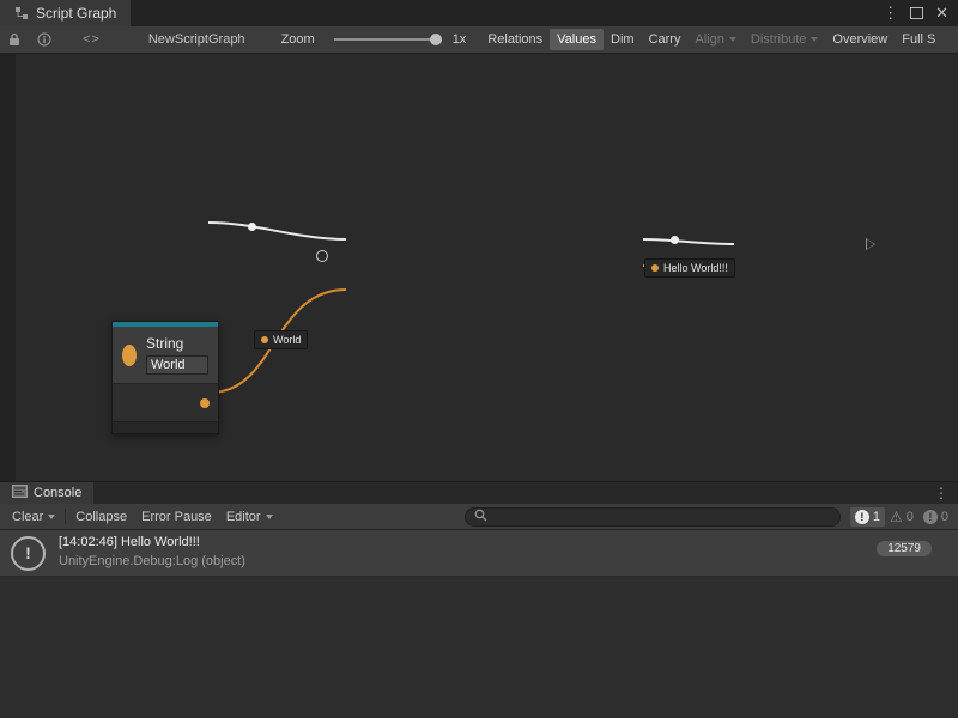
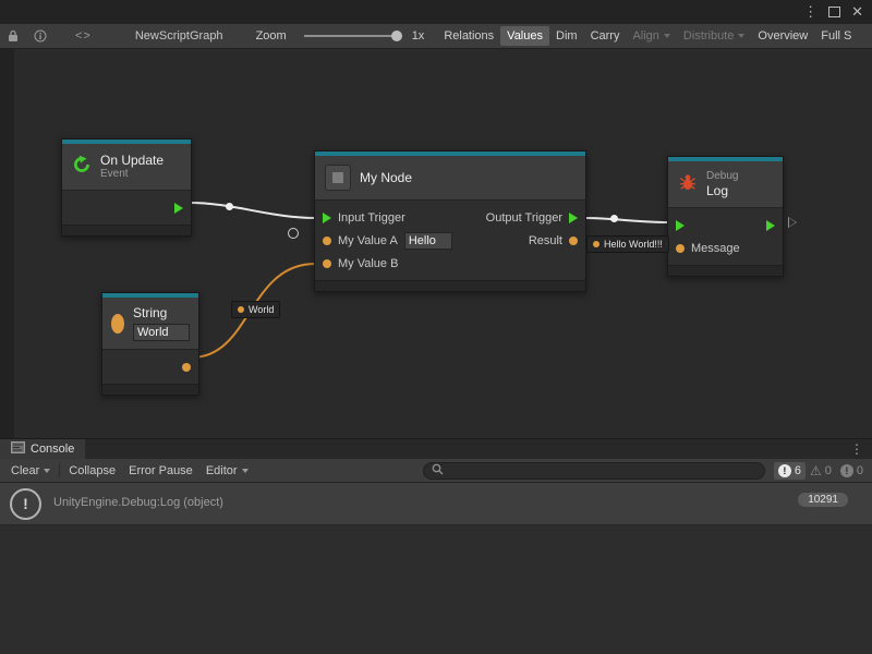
- Script Graph
  ⋮
  ✕
  <>
  NewScriptGraph
  Zoom
  1x
  Relations
  Values
  Dim
  Carry
  Align
  Distribute
  Overview
  Full S
+ On Update
+ Event
+ My Node
+ Input Trigger
+ Output Trigger
+ My Value A
+ Hello
+ Result
+ My Value B
  String
  World
+ Debug
+ Log
+ Message
  World
  Hello World!!!
  Console
  ⋮
  Clear
  Collapse
  Error Pause
  Editor
  !
- 1
+ 6
  ⚠
  0
  !
  0
  !
- [14:02:46] Hello World!!!
  UnityEngine.Debug:Log (object)
- 12579
+ 10291
